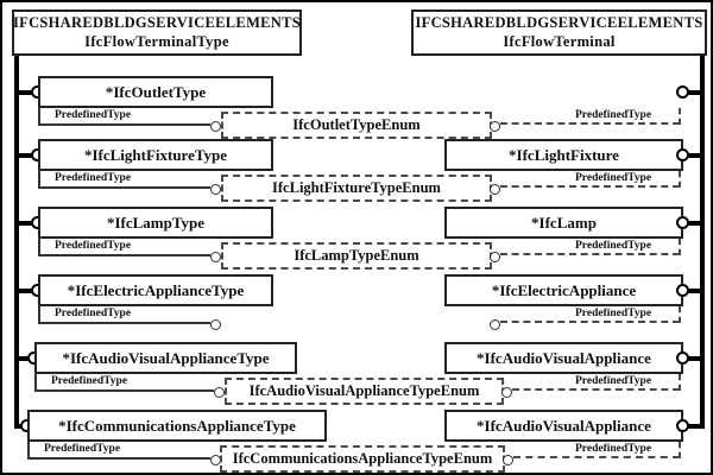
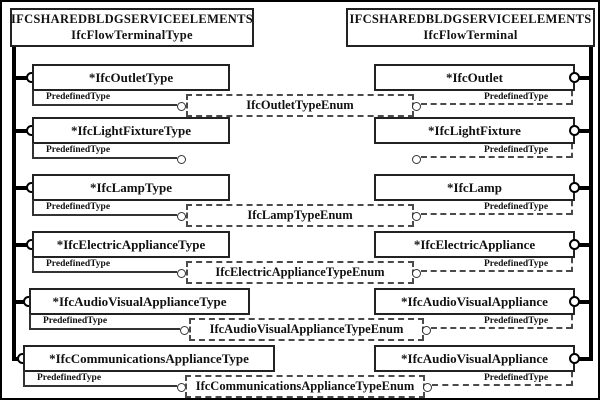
  IFCSHAREDBLDGSERVICEELEMENTS
  IfcFlowTerminalType
  IFCSHAREDBLDGSERVICEELEMENTS
  IfcFlowTerminal
  *IfcOutletType
  PredefinedType
  IfcOutletTypeEnum
  PredefinedType
+ *IfcOutlet
  *IfcLightFixtureType
  PredefinedType
- IfcLightFixtureTypeEnum
  PredefinedType
  *IfcLightFixture
  *IfcLampType
  PredefinedType
  IfcLampTypeEnum
  PredefinedType
  *IfcLamp
  *IfcElectricApplianceType
  PredefinedType
+ IfcElectricApplianceTypeEnum
  PredefinedType
  *IfcElectricAppliance
  *IfcAudioVisualApplianceType
  PredefinedType
  IfcAudioVisualApplianceTypeEnum
  PredefinedType
  *IfcAudioVisualAppliance
  *IfcCommunicationsApplianceType
  PredefinedType
  IfcCommunicationsApplianceTypeEnum
  PredefinedType
  *IfcAudioVisualAppliance
